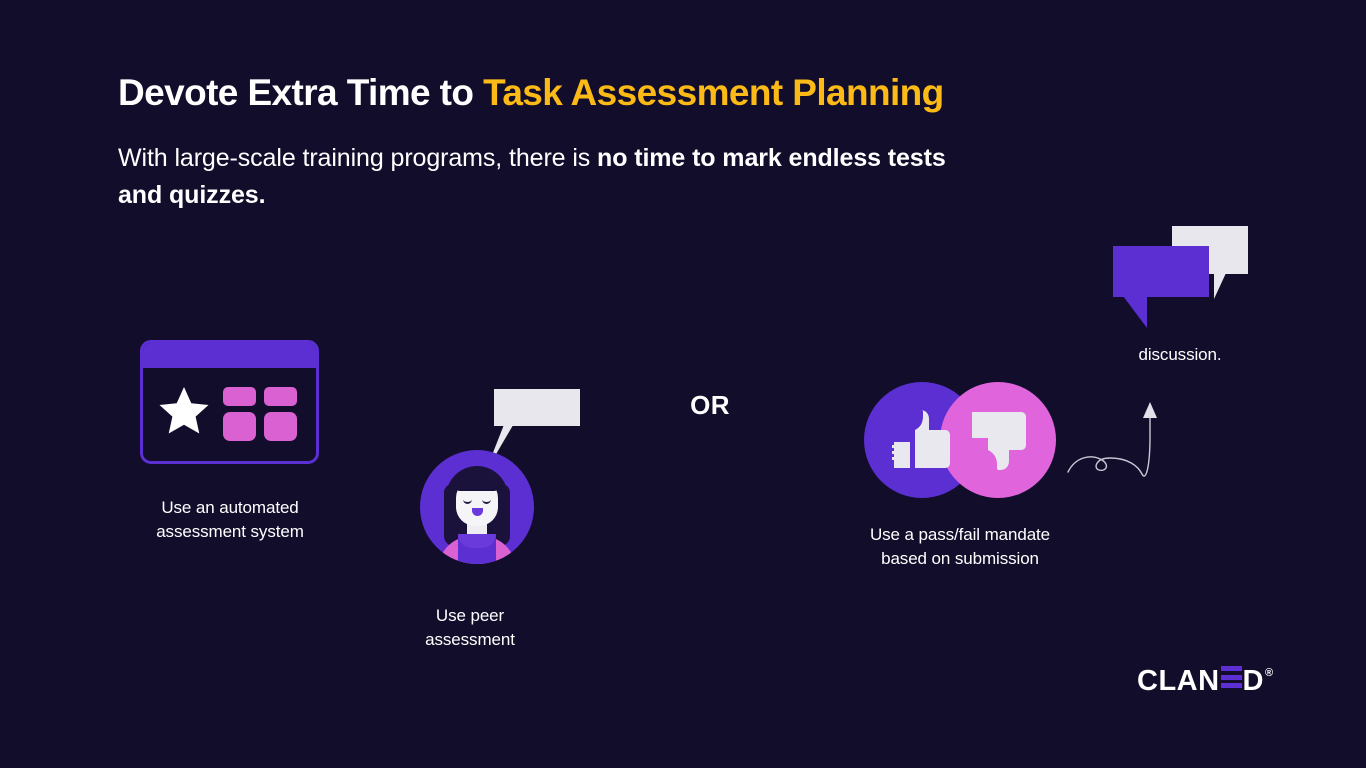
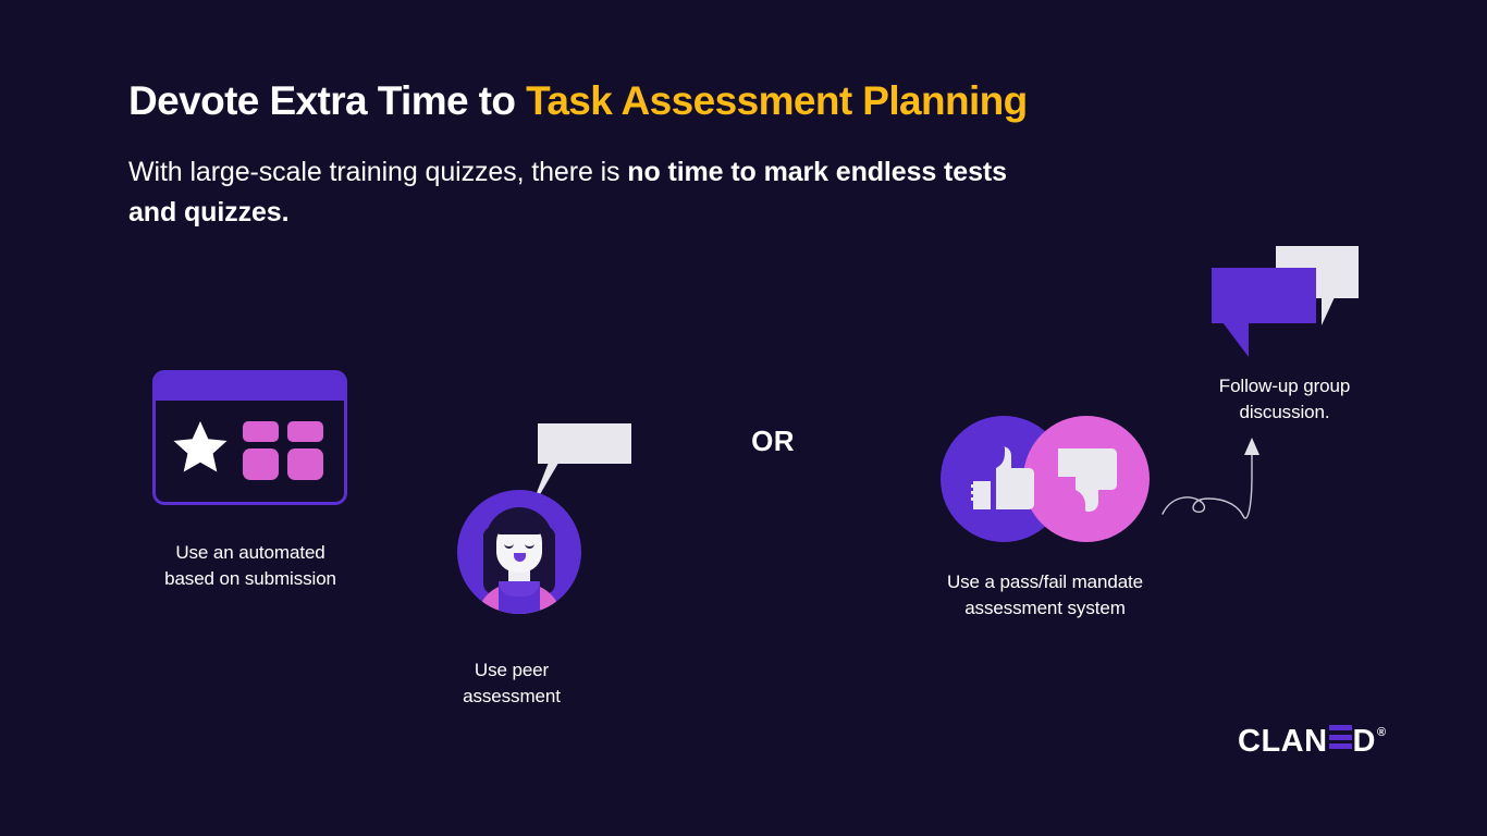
  Devote Extra Time to Task Assessment Planning
- With large-scale training programs, there is no time to mark endless tests and quizzes.
+ With large-scale training quizzes, there is no time to mark endless tests and quizzes.
  Use an automated
- assessment system
+ based on submission
  Use peer
  assessment
  OR
  Use a pass/fail mandate
- based on submission
+ assessment system
+ Follow-up group
  discussion.
  CLAN
  D
  ®
